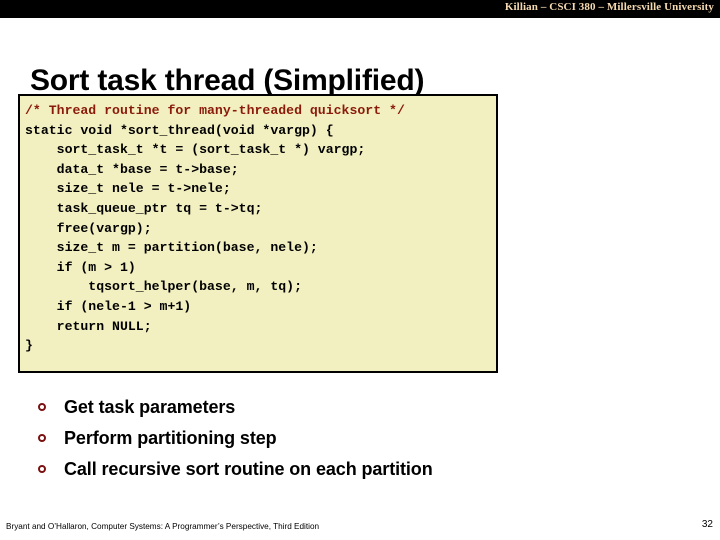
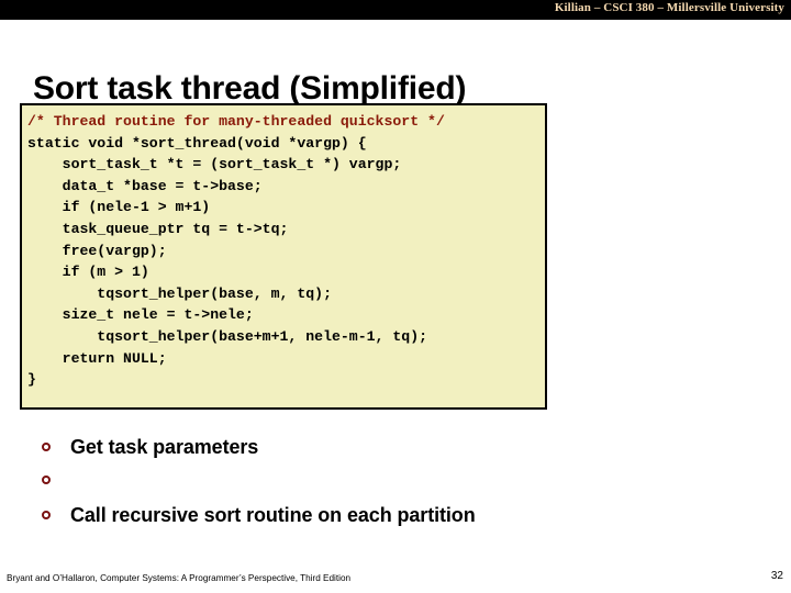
  Killian – CSCI 380 – Millersville University
  Sort task thread (Simplified)
  /* Thread routine for many-threaded quicksort */
  static void *sort_thread(void *vargp) {
  sort_task_t *t = (sort_task_t *) vargp;
  data_t *base = t->base;
- size_t nele = t->nele;
+ if (nele-1 > m+1)
  task_queue_ptr tq = t->tq;
  free(vargp);
- size_t m = partition(base, nele);
  if (m > 1)
  tqsort_helper(base, m, tq);
- if (nele-1 > m+1)
+ size_t nele = t->nele;
+ tqsort_helper(base+m+1, nele-m-1, tq);
  return NULL;
  }
  Get task parameters
- Perform partitioning step
  Call recursive sort routine on each partition
  Bryant and O’Hallaron, Computer Systems: A Programmer’s Perspective, Third Edition
  32
